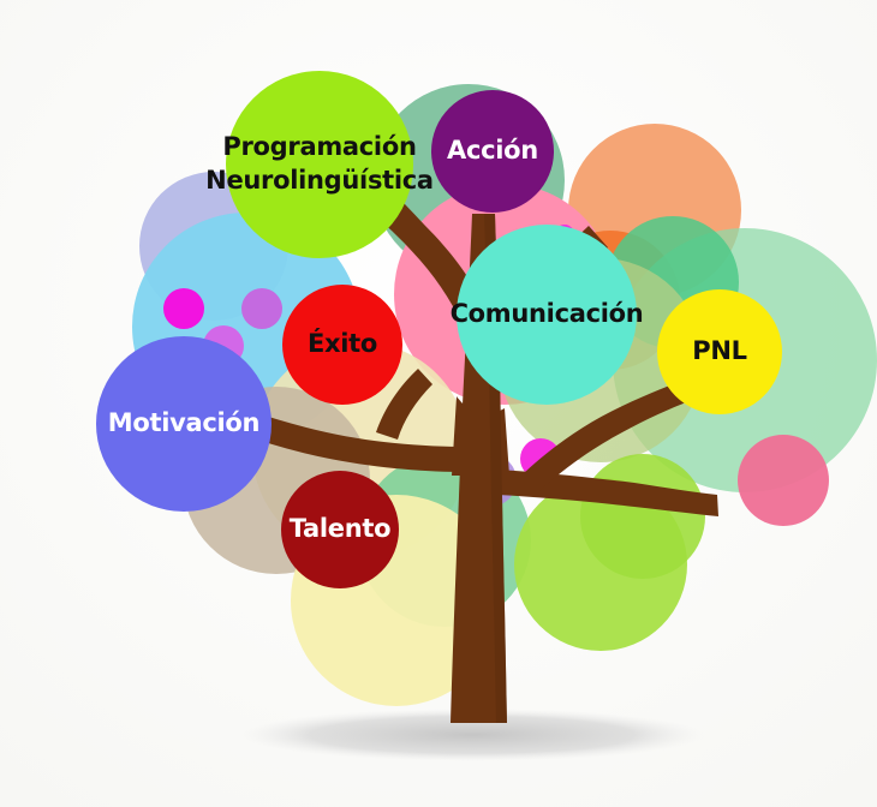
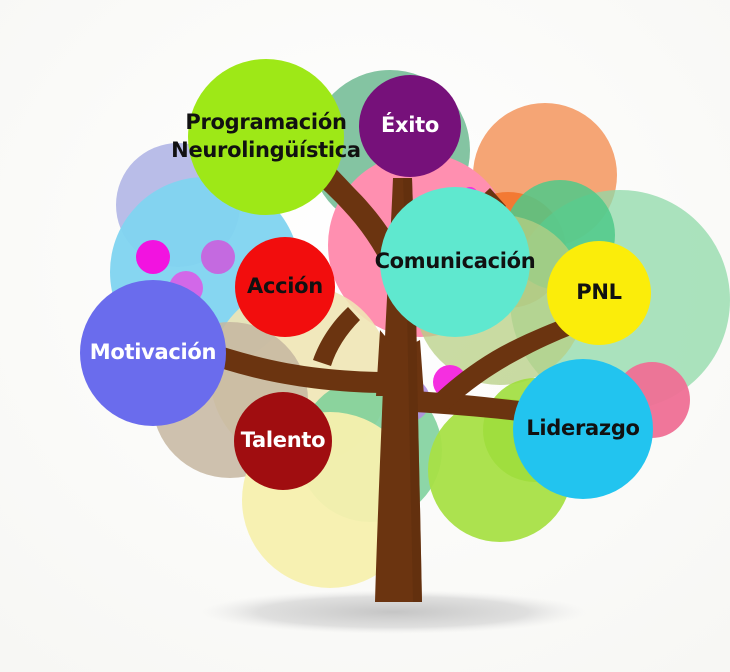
  Programación Neurolingüística
- Acción
+ Éxito
  Comunicación
- Éxito
+ Acción
  PNL
  Motivación
  Talento
+ Liderazgo
